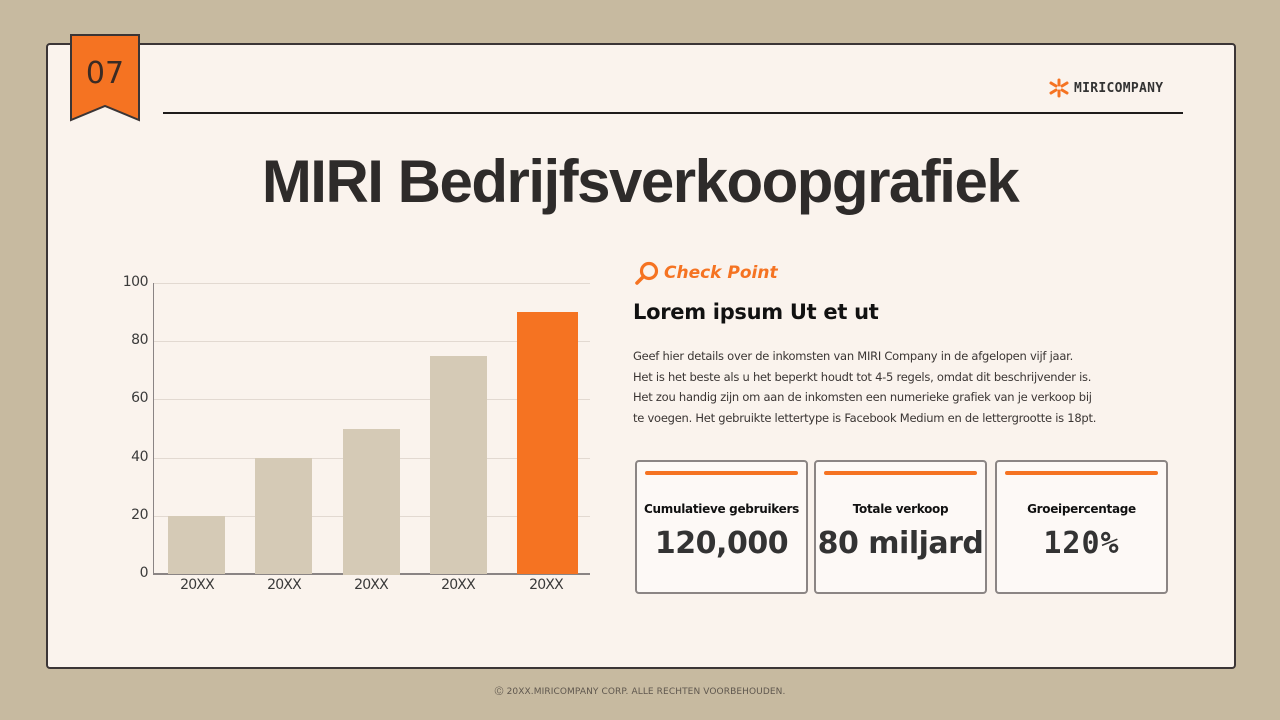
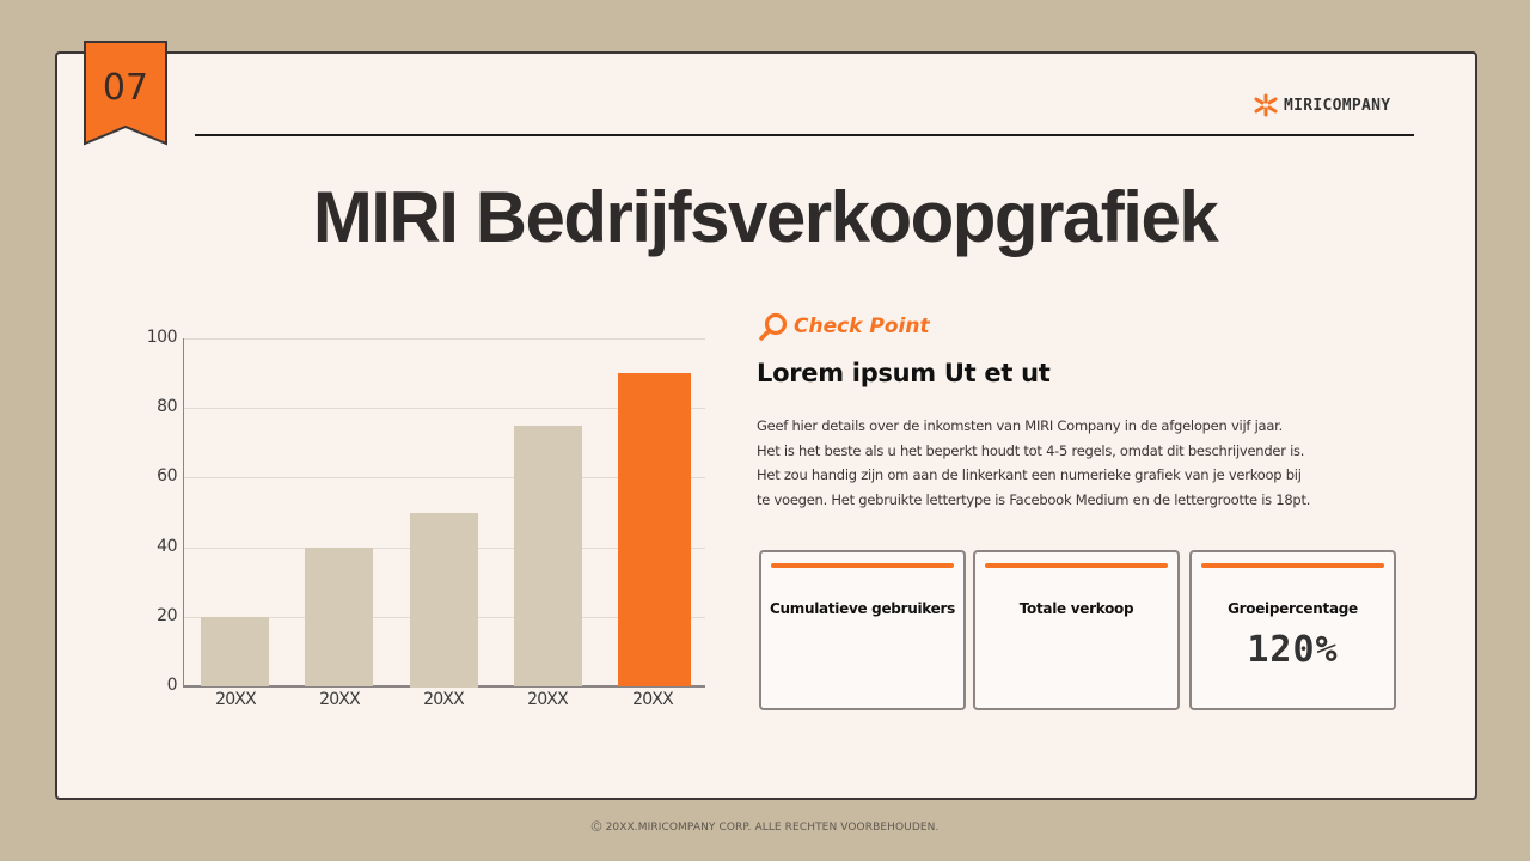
  07
  MIRICOMPANY
  MIRI Bedrijfsverkoopgrafiek
  0
  20
  40
  60
  80
  100
  20XX
  20XX
  20XX
  20XX
  20XX
  Check Point
  Lorem ipsum Ut et ut
  Geef hier details over de inkomsten van MIRI Company in de afgelopen vijf jaar.
  Het is het beste als u het beperkt houdt tot 4-5 regels, omdat dit beschrijvender is.
- Het zou handig zijn om aan de inkomsten een numerieke grafiek van je verkoop bij
+ Het zou handig zijn om aan de linkerkant een numerieke grafiek van je verkoop bij
  te voegen. Het gebruikte lettertype is Facebook Medium en de lettergrootte is 18pt.
  Cumulatieve gebruikers
- 120,000
  Totale verkoop
- 80 miljard
  Groeipercentage
  120%
  Ⓒ 20XX.MIRICOMPANY CORP. ALLE RECHTEN VOORBEHOUDEN.
